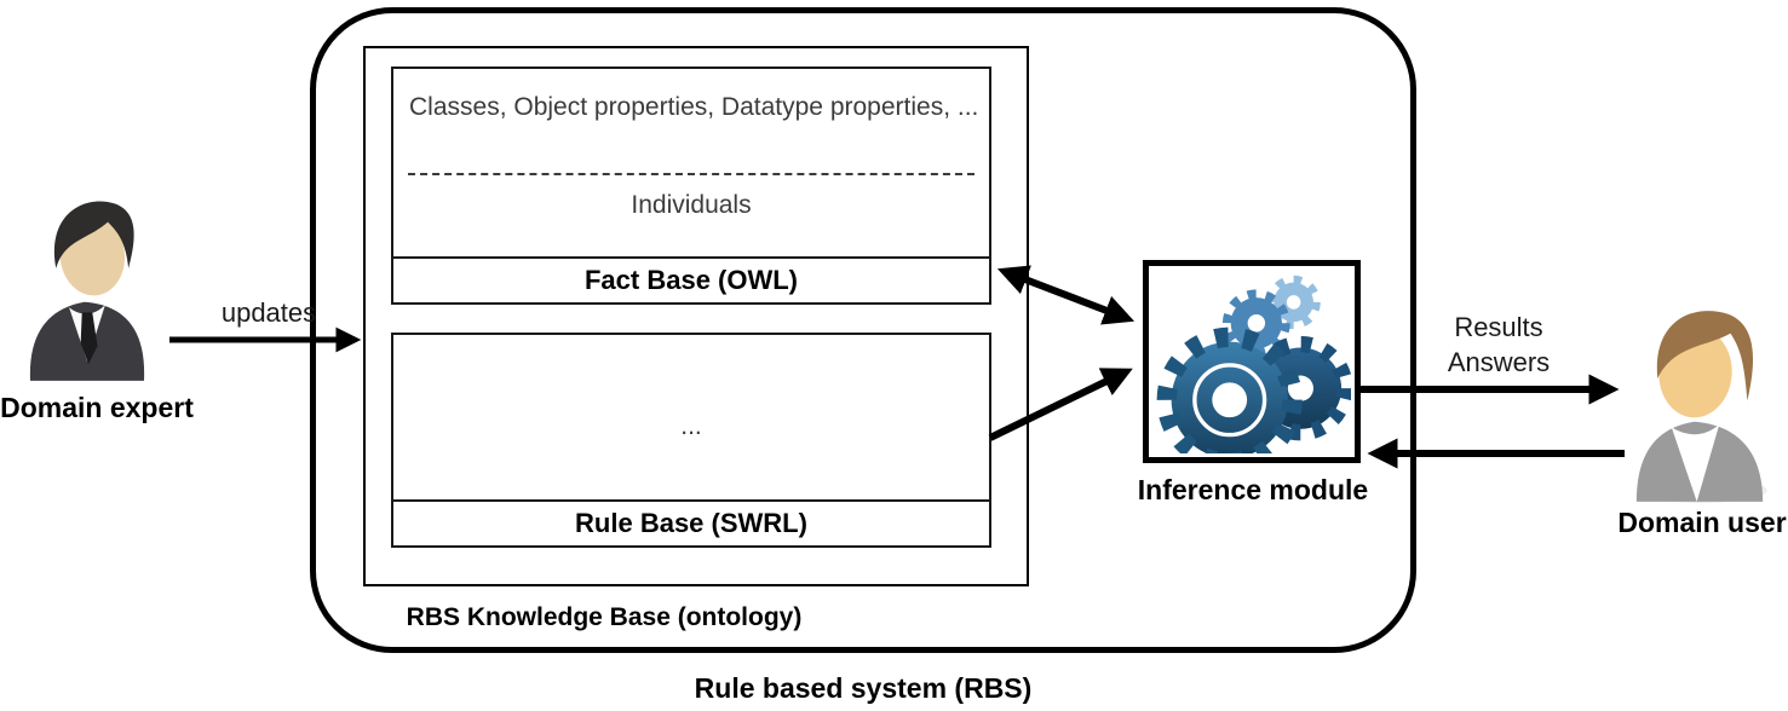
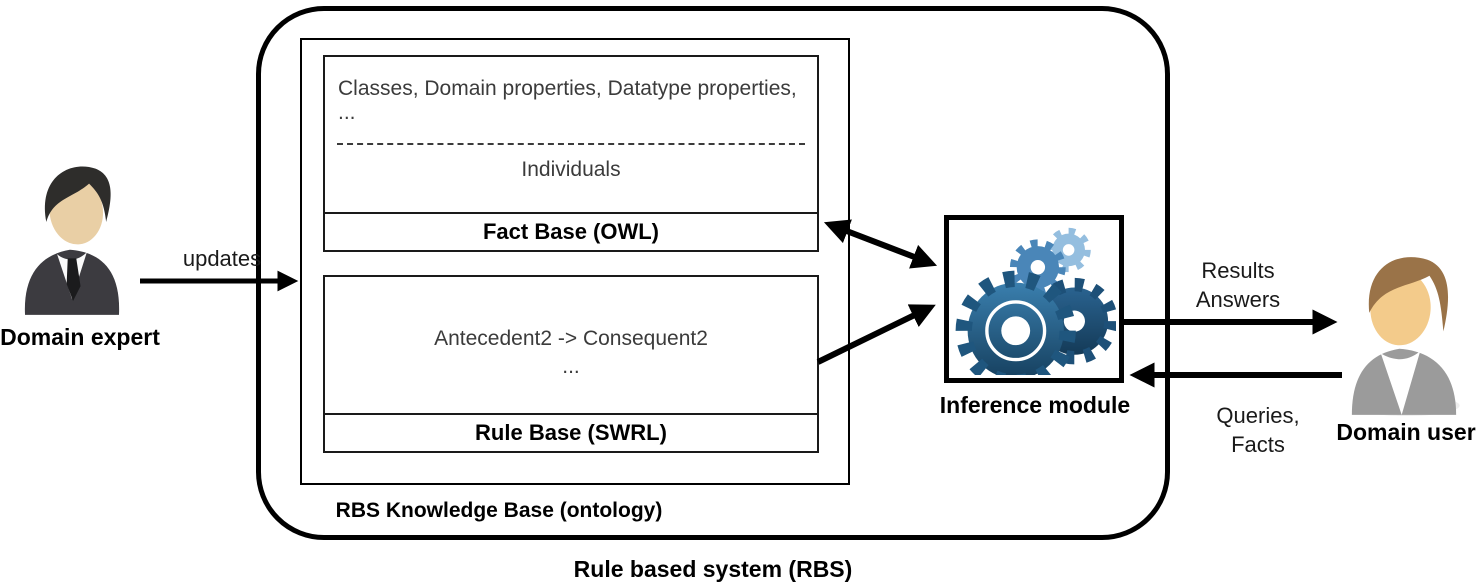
- Classes, Object properties, Datatype properties, ...
+ Classes, Domain properties, Datatype properties, ...
  Individuals
  Fact Base (OWL)
+ Antecedent2 -> Consequent2
  ...
  Rule Base (SWRL)
  Domain expert
  Domain user
  RBS Knowledge Base (ontology)
  Rule based system (RBS)
  Inference module
  updates
  Results
  Answers
+ Queries,
+ Facts
